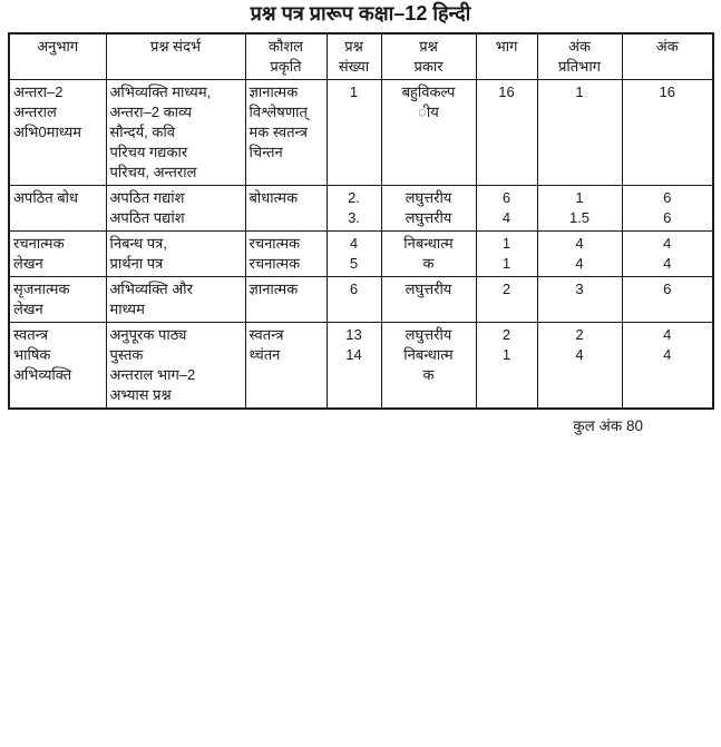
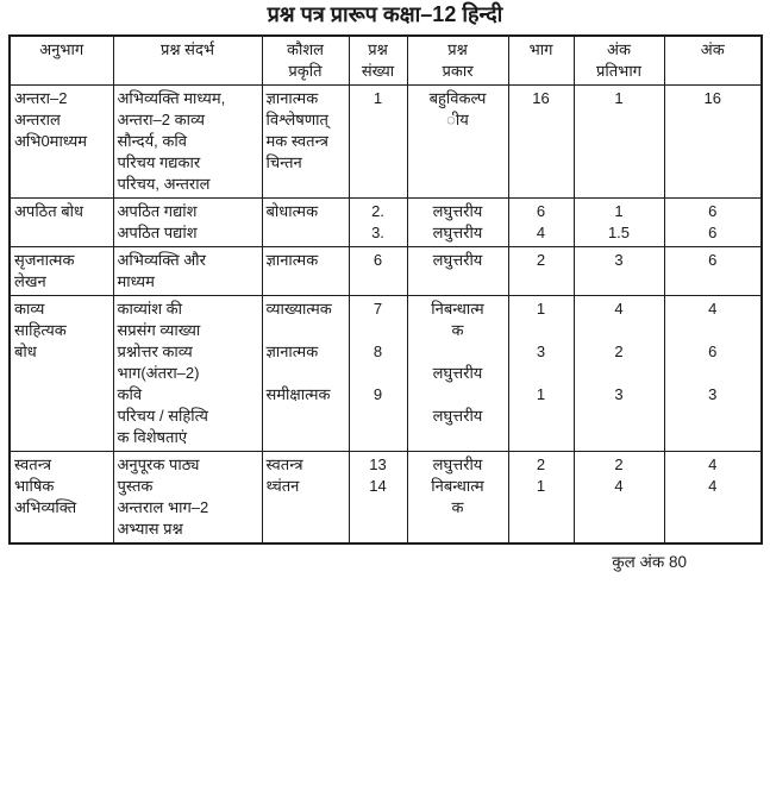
  प्रश्न पत्र प्रारूप कक्षा–12 हिन्दी
  अनुभाग	प्रश्न संदर्भ	कौशल प्रकृति	प्रश्न संख्या	प्रश्न प्रकार	भाग	अंक प्रतिभाग	अंक
  अन्तरा–2 अन्तराल अभि0माध्यम	अभिव्यक्ति माध्यम, अन्तरा–2 काव्य सौन्दर्य, कवि परिचय गद्यकार परिचय, अन्तराल	ज्ञानात्मक विश्लेषणात् मक स्वतन्त्र चिन्तन	1	बहुविकल्प ीय	16	1	16
  अपठित बोध	अपठित गद्यांश अपठित पद्यांश	बोधात्मक	2. 3.	लघुत्तरीय लघुत्तरीय	6 4	1 1.5	6 6
- रचनात्मक लेखन	निबन्ध पत्र, प्रार्थना पत्र	रचनात्मक रचनात्मक	4 5	निबन्धात्म क	1 1	4 4	4 4
  सृजनात्मक लेखन	अभिव्यक्ति और माध्यम	ज्ञानात्मक	6	लघुत्तरीय	2	3	6
+ काव्य साहित्यक बोध	काव्यांश की सप्रसंग व्याख्या प्रश्नोत्तर काव्य भाग(अंतरा–2) कवि परिचय / सहित्यि क विशेषताएं	व्याख्यात्मक ज्ञानात्मक समीक्षात्मक	7 8 9	निबन्धात्म क लघुत्तरीय लघुत्तरीय	1 3 1	4 2 3	4 6 3
  स्वतन्त्र भाषिक अभिव्यक्ति	अनुपूरक पाठ्य पुस्तक अन्तराल भाग–2 अभ्यास प्रश्न	स्वतन्त्र थ्चंतन	13 14	लघुत्तरीय निबन्धात्म क	2 1	2 4	4 4
  कुल अंक 80
